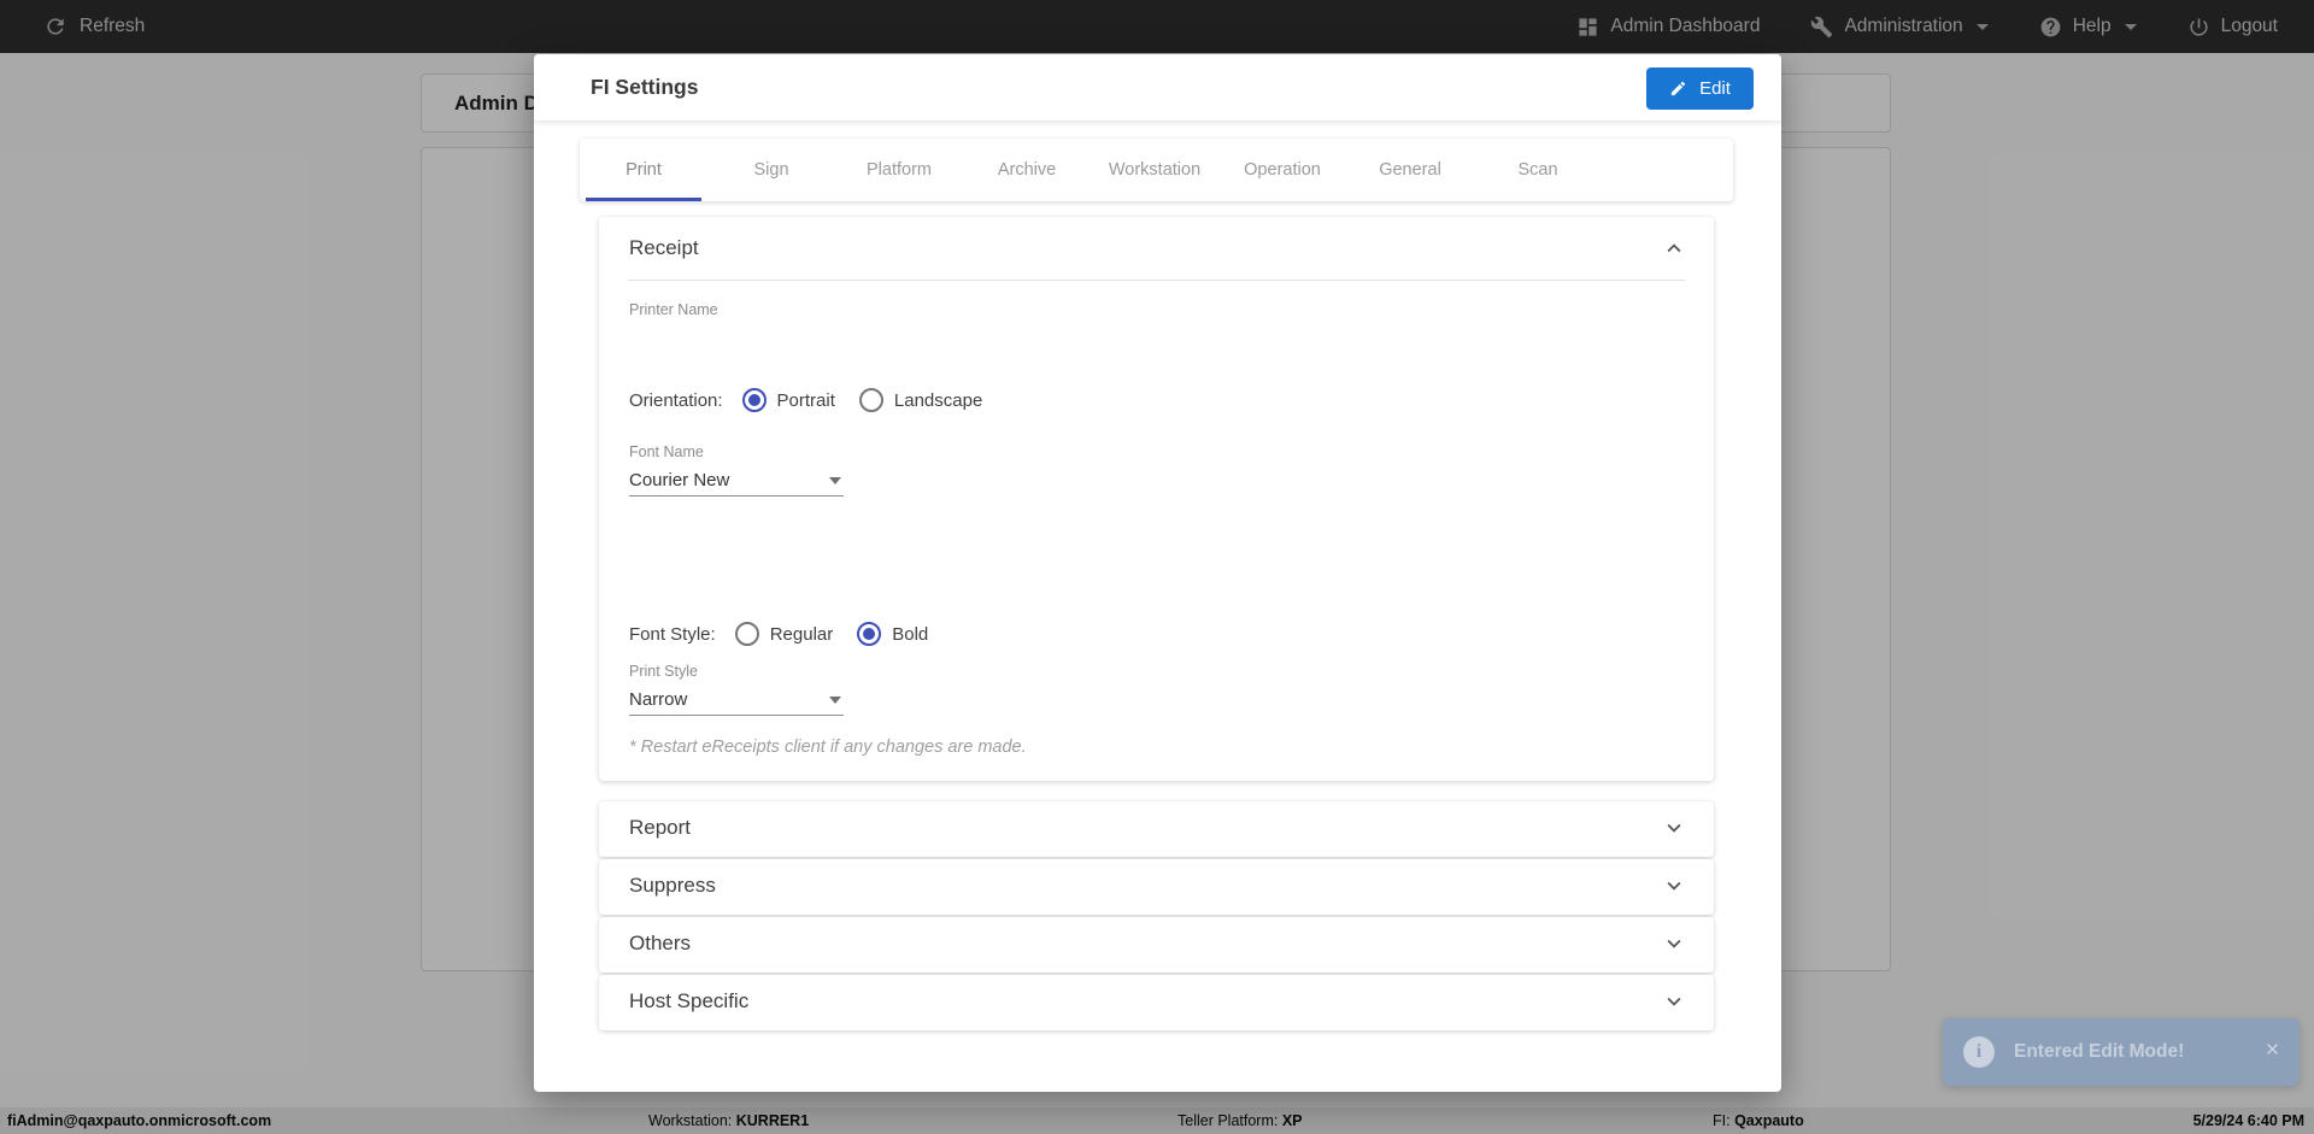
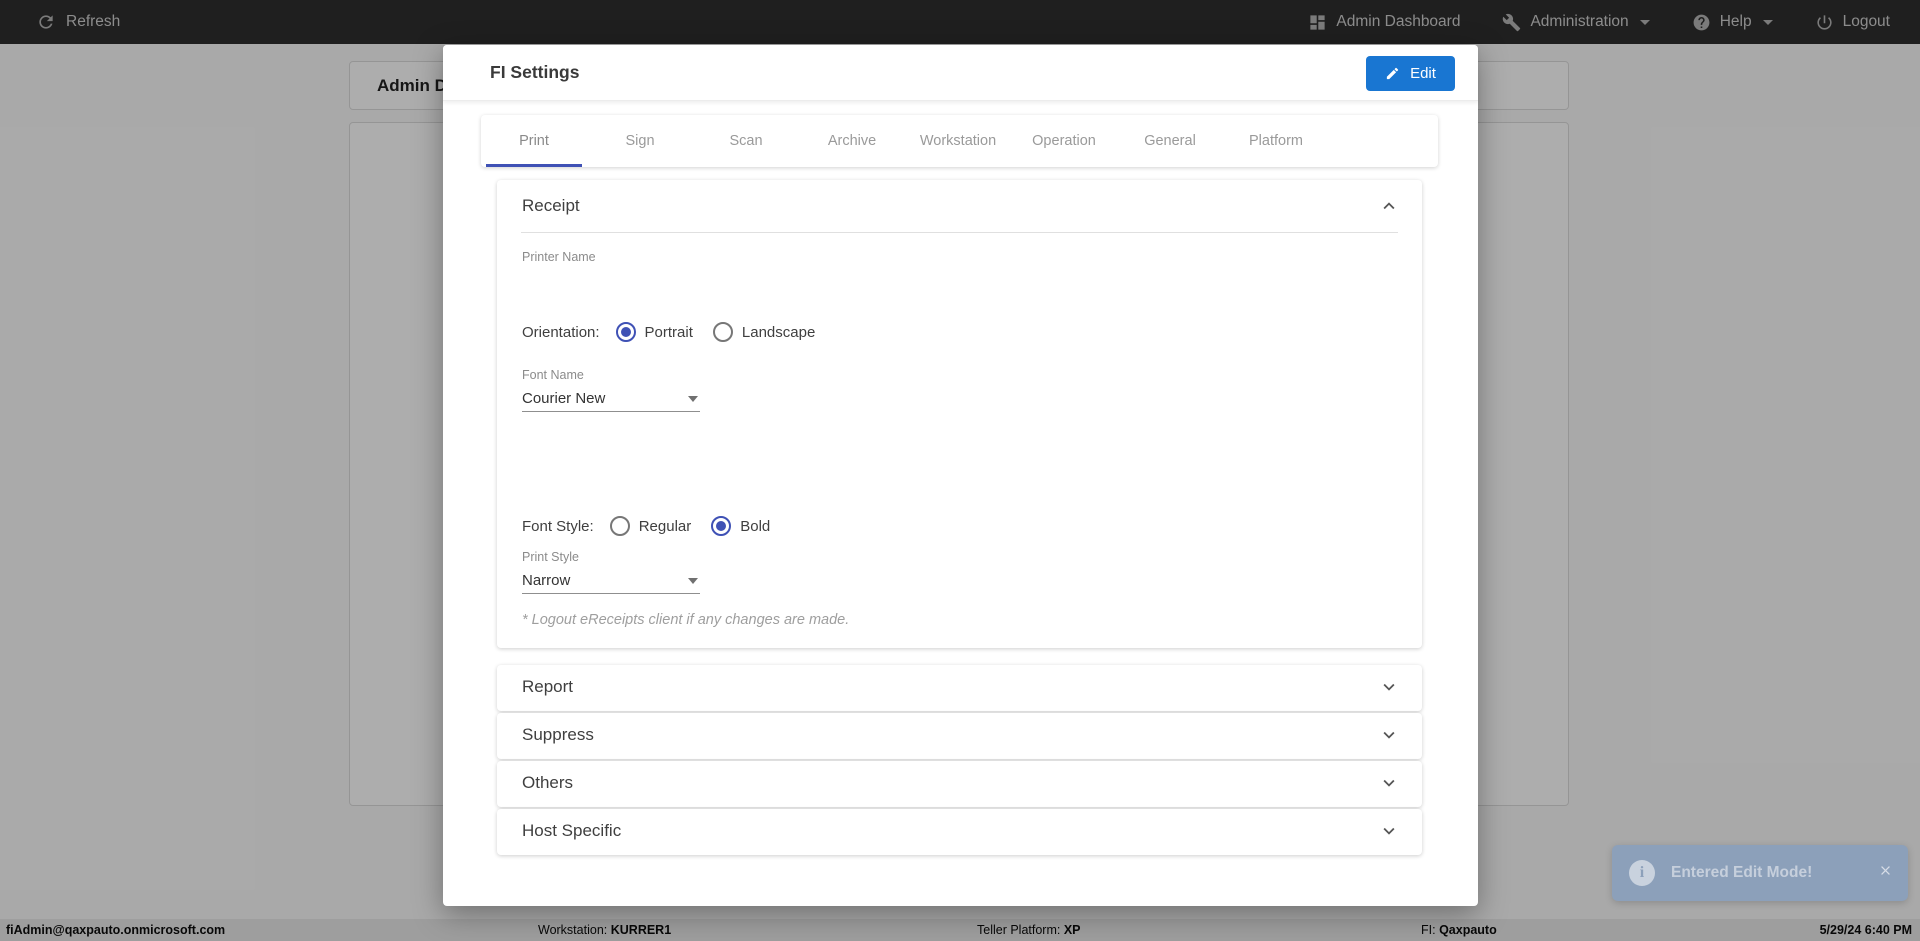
  Refresh
  Admin Dashboard
  Administration
  Help
  Logout
  fiAdmin@qaxpauto.onmicrosoft.com
  Workstation: KURRER1
  Teller Platform: XP
  FI: Qaxpauto
  5/29/24 6:40 PM
  i
  Entered Edit Mode!
  FI Settings
  Edit
  Print
  Sign
- Platform
+ Scan
  Archive
  Workstation
  Operation
  General
- Scan
+ Platform
  Receipt
  Printer Name
  Orientation:
  Portrait
  Landscape
  Font Name
  Courier New
  Font Style:
  Regular
  Bold
  Print Style
  Narrow
- * Restart eReceipts client if any changes are made.
+ * Logout eReceipts client if any changes are made.
  Report
  Suppress
  Others
  Host Specific
